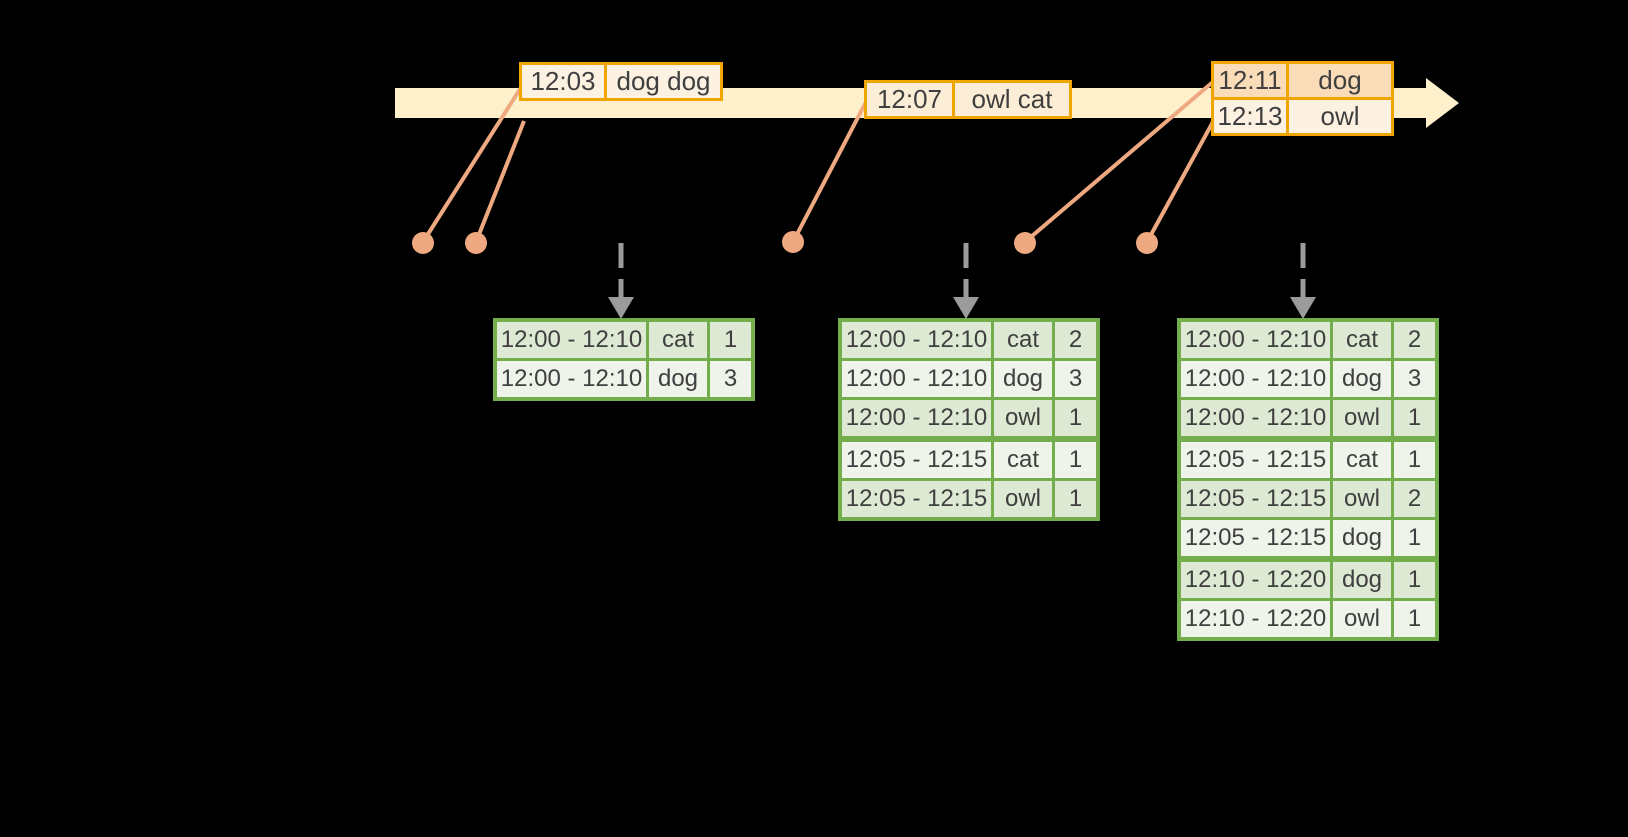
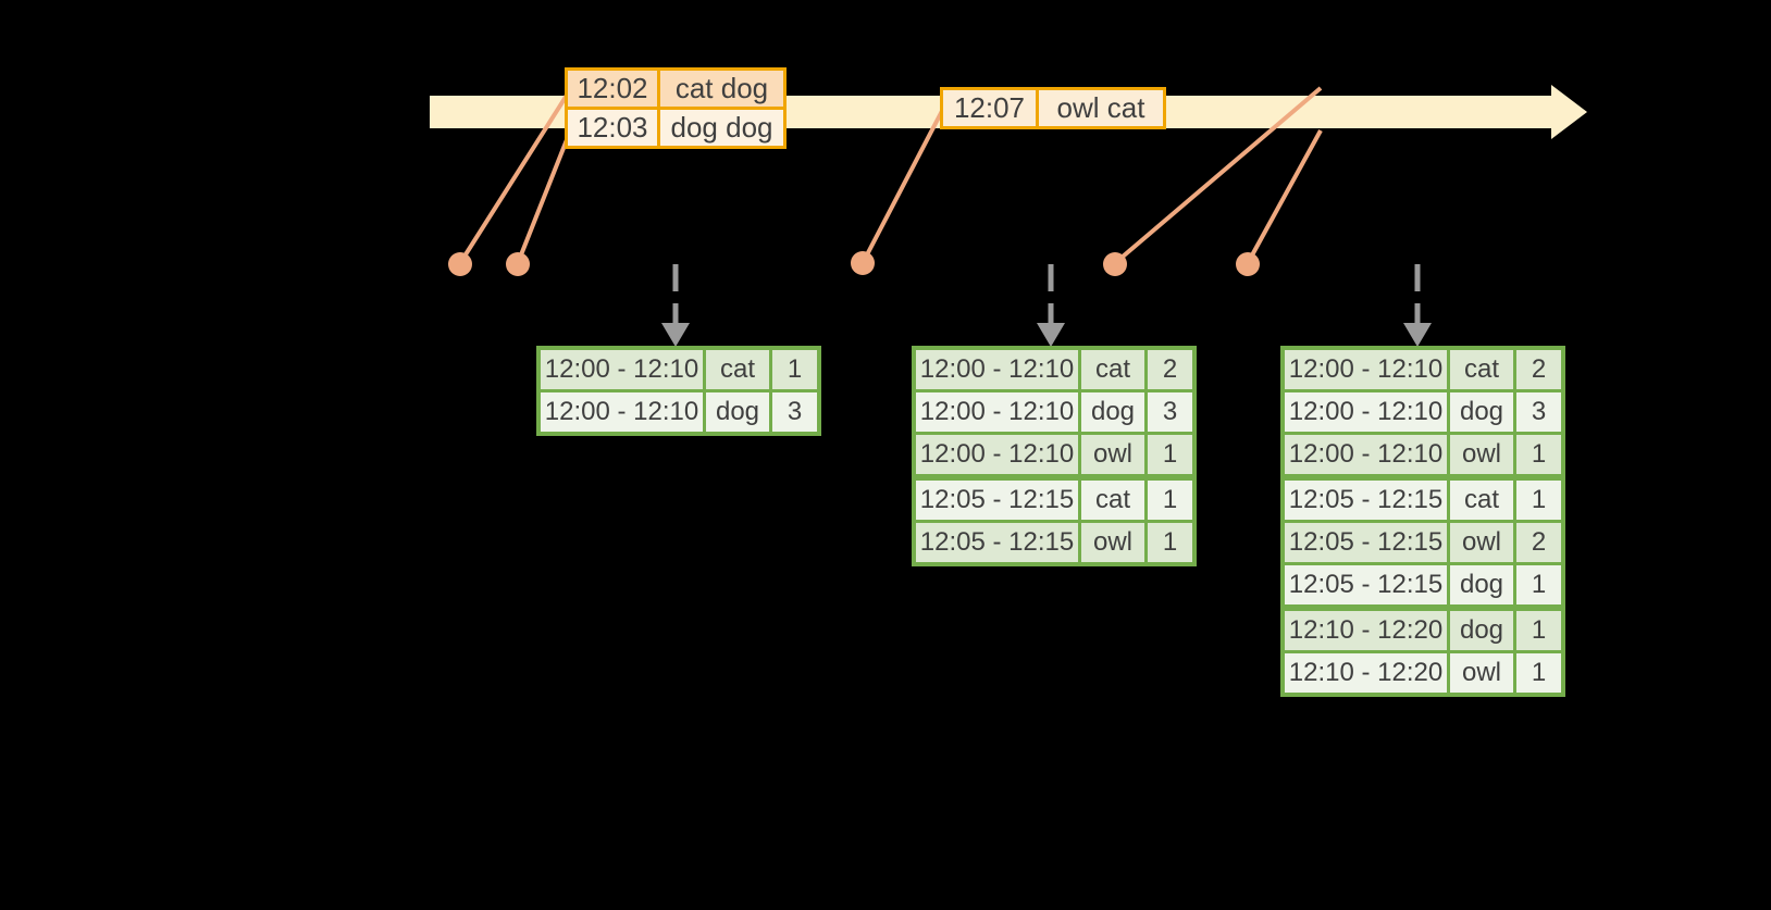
+ 12:02	cat dog
  12:03	dog dog
  12:07	owl cat
- 12:11	dog
- 12:13	owl
  12:00 - 12:10	cat	1
  12:00 - 12:10	dog	3
  12:00 - 12:10	cat	2
  12:00 - 12:10	dog	3
  12:00 - 12:10	owl	1
  12:05 - 12:15	cat	1
  12:05 - 12:15	owl	1
  12:00 - 12:10	cat	2
  12:00 - 12:10	dog	3
  12:00 - 12:10	owl	1
  12:05 - 12:15	cat	1
  12:05 - 12:15	owl	2
  12:05 - 12:15	dog	1
  12:10 - 12:20	dog	1
  12:10 - 12:20	owl	1
